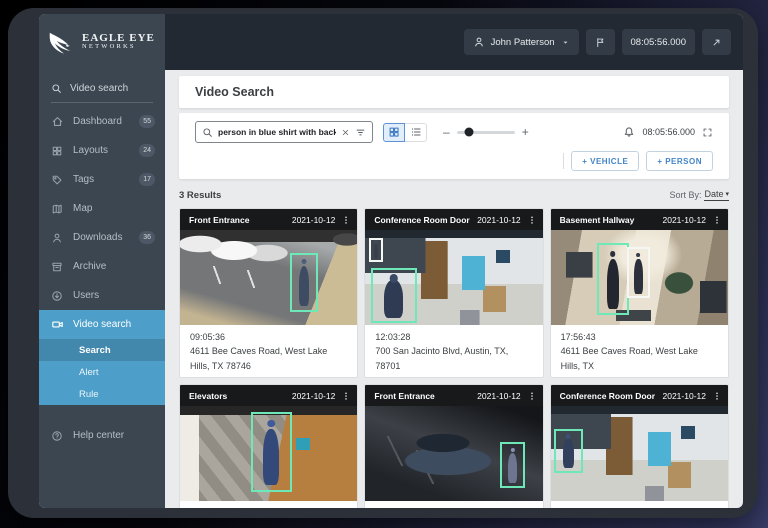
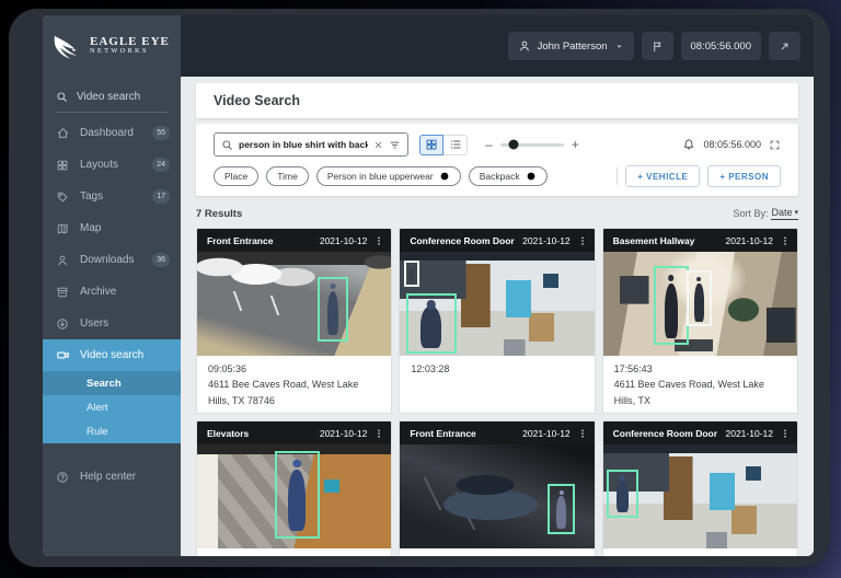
  EAGLE EYE
  John Patterson
  08:05:56.000
  Video search
  Dashboard
  Layouts
  Tags
  Map
  Downloads
  Archive
  Users
  Video search
  Search
  Alert
  Rule
  Help center
  Video Search
  person in blue shirt with back
  –
  +
  08:05:56.000
+ Place
+ Time
+ Person in blue upperwear
+ Backpack
  + VEHICLE
  + PERSON
- 3 Results
+ 7 Results
  Sort By:
  Date
  Front Entrance
  2021-10-12
  09:05:36
  4611 Bee Caves Road, West Lake Hills, TX 78746
  Conference Room Door
  2021-10-12
  12:03:28
- 700 San Jacinto Blvd, Austin, TX, 78701
  Basement Hallway
  2021-10-12
  17:56:43
  4611 Bee Caves Road, West Lake Hills, TX
  Elevators
  2021-10-12
  Front Entrance
  2021-10-12
  Conference Room Door
  2021-10-12
